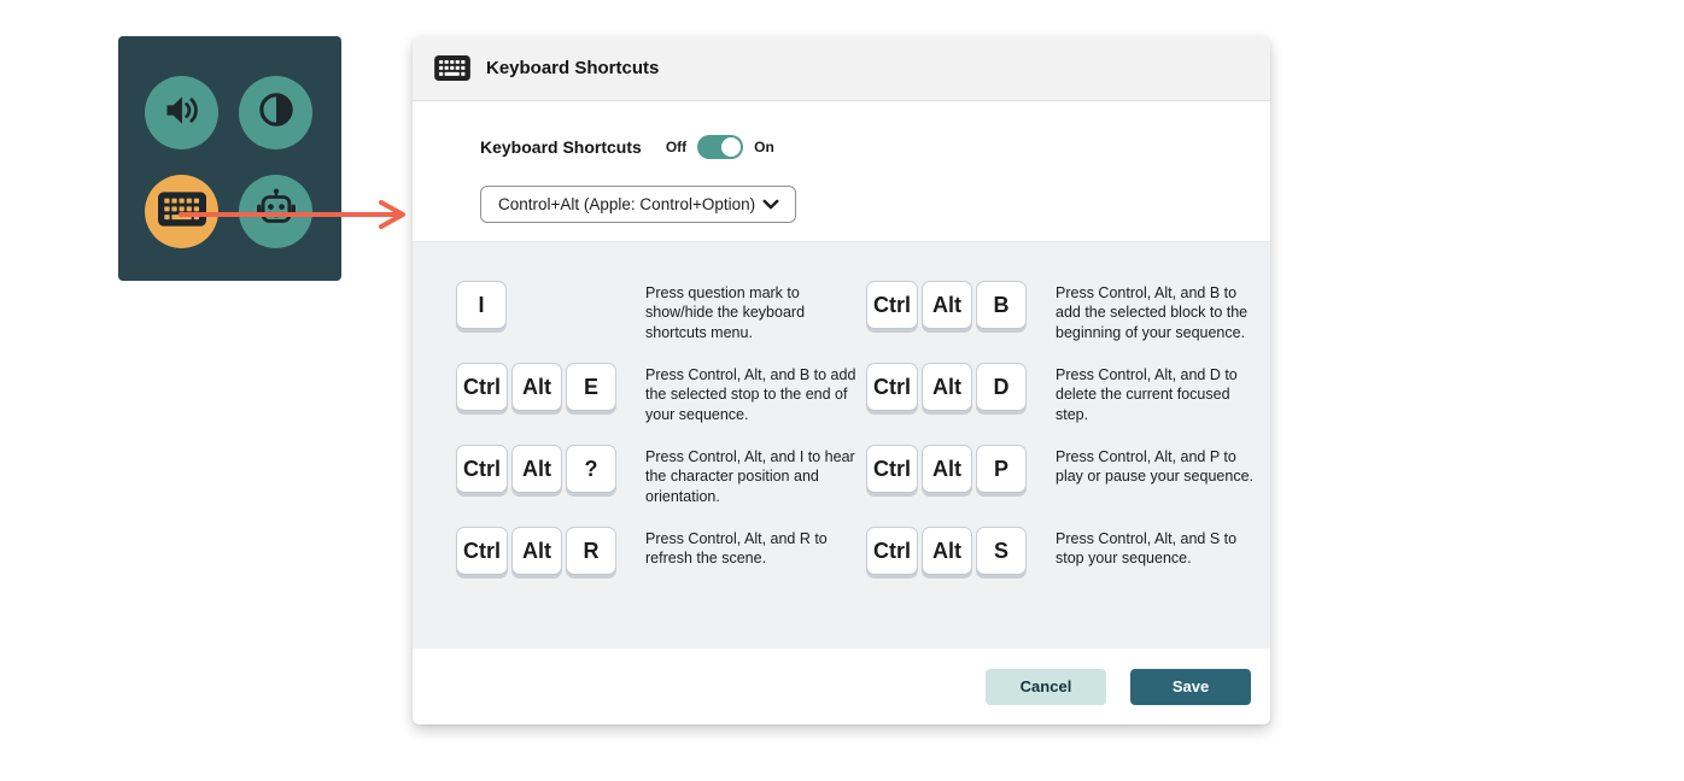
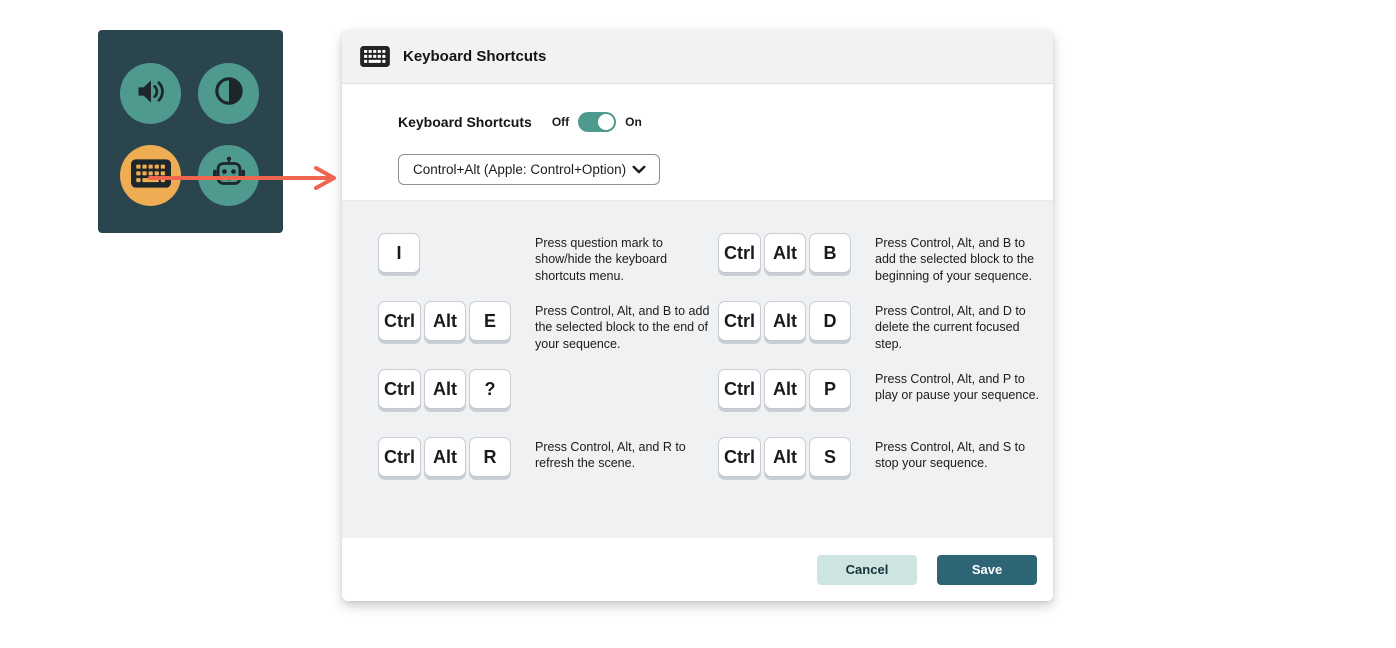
  Keyboard Shortcuts
  Keyboard Shortcuts
  Off
  On
  Control+Alt (Apple: Control+Option)
  I
  Press question mark to show/hide the keyboard shortcuts menu.
  Ctrl
  Alt
  E
- Press Control, Alt, and B to add the selected stop to the end of your sequence.
+ Press Control, Alt, and B to add the selected block to the end of your sequence.
  Ctrl
  Alt
  ?
- Press Control, Alt, and I to hear the character position and orientation.
  Ctrl
  Alt
  R
  Press Control, Alt, and R to refresh the scene.
  Ctrl
  Alt
  B
  Press Control, Alt, and B to add the selected block to the beginning of your sequence.
  Ctrl
  Alt
  D
  Press Control, Alt, and D to delete the current focused step.
  Ctrl
  Alt
  P
  Press Control, Alt, and P to play or pause your sequence.
  Ctrl
  Alt
  S
  Press Control, Alt, and S to stop your sequence.
  Cancel
  Save
